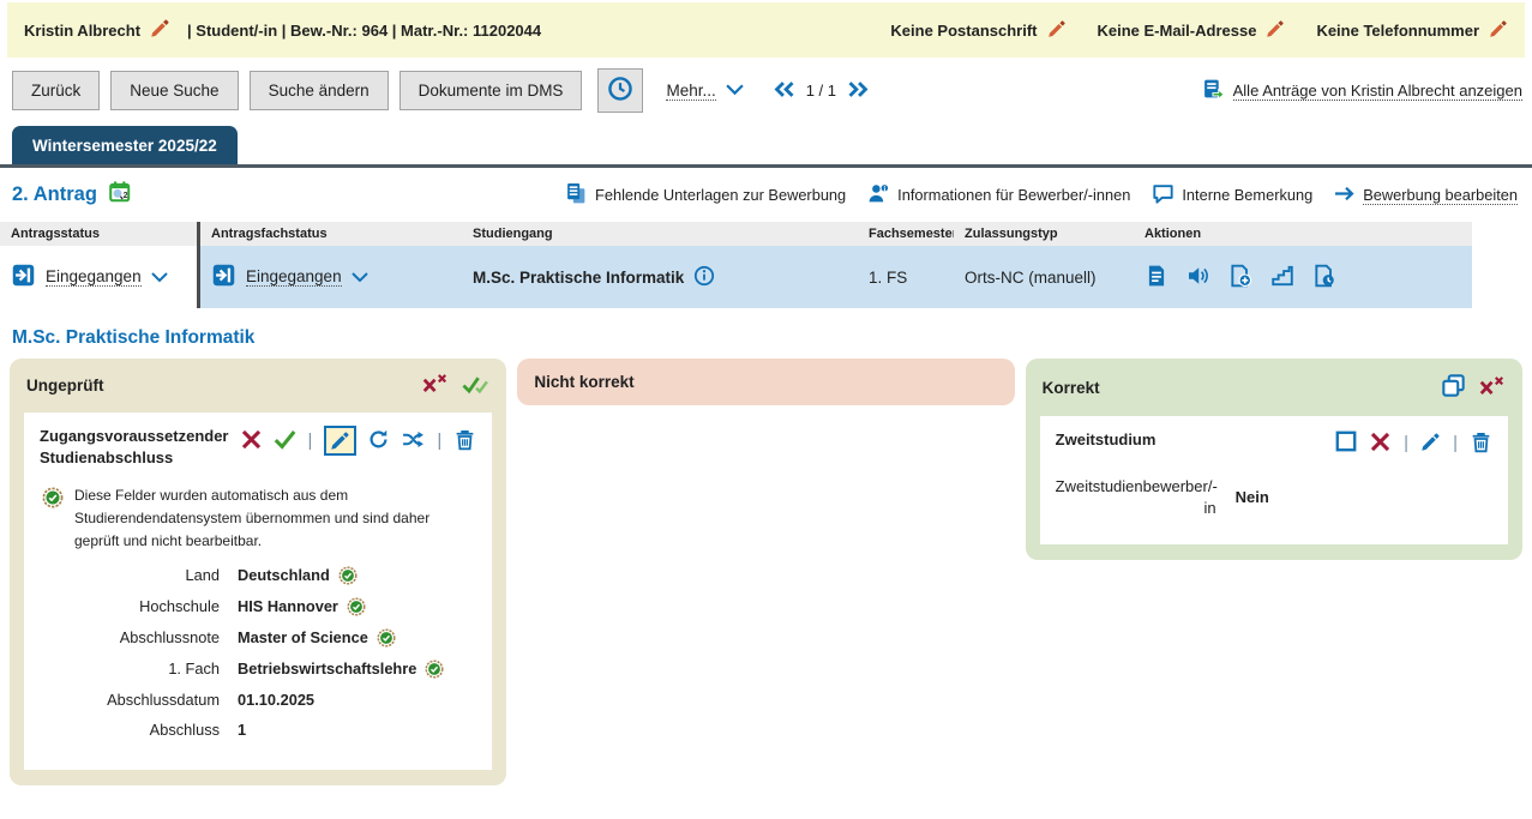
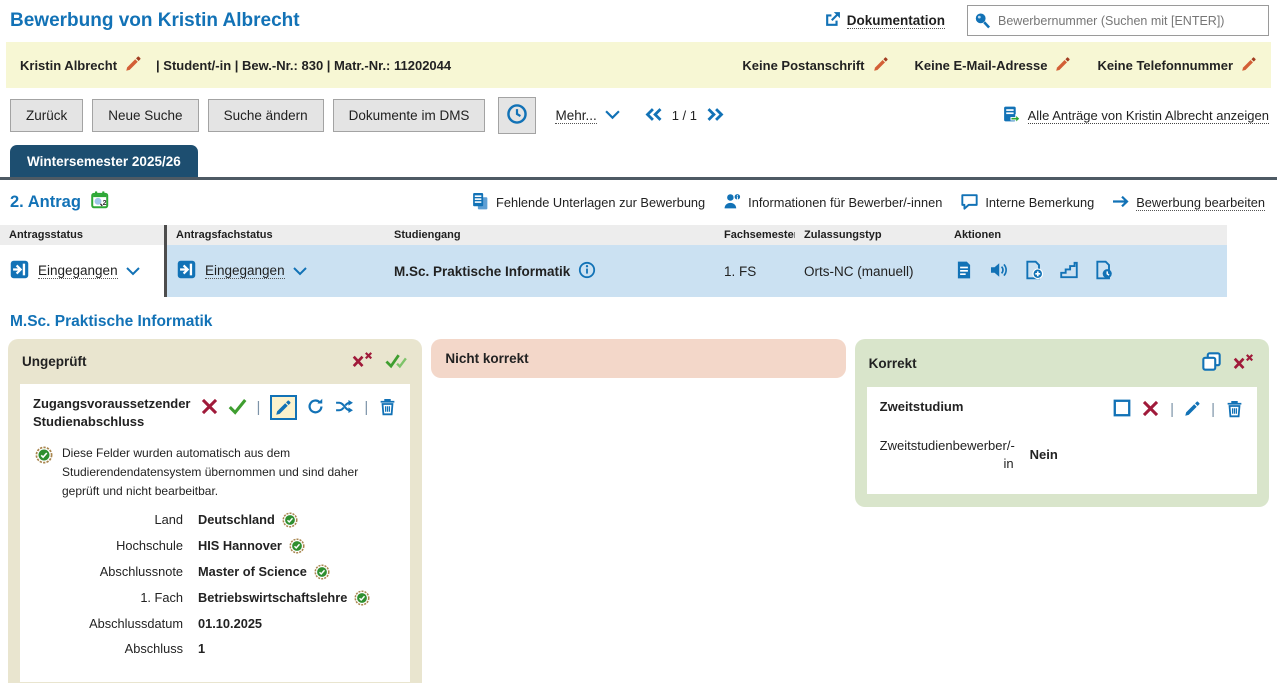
+ Bewerbung von Kristin Albrecht
+ Dokumentation
+ Bewerbernummer (Suchen mit [ENTER])
  Kristin Albrecht
- | Student/-in | Bew.-Nr.: 964 | Matr.-Nr.: 11202044
+ | Student/-in | Bew.-Nr.: 830 | Matr.-Nr.: 11202044
  Keine Postanschrift
  Keine E-Mail-Adresse
  Keine Telefonnummer
  Zurück
  Neue Suche
  Suche ändern
  Dokumente im DMS
  Mehr...
  1 / 1
  Alle Anträge von Kristin Albrecht anzeigen
- Wintersemester 2025/22
+ Wintersemester 2025/26
  2. Antrag
  2
  Fehlende Unterlagen zur Bewerbung
  Informationen für Bewerber/-innen
  Interne Bemerkung
  Bewerbung bearbeiten
  Antragsstatus
  Antragsfachstatus
  Studiengang
  Fachsemeste
  Zulassungstyp
  Aktionen
  Eingegangen
  Eingegangen
  M.Sc. Praktische Informatik
  1. FS
  Orts-NC (manuell)
  M.Sc. Praktische Informatik
  Ungeprüft
  Zugangsvoraussetzender Studienabschluss
  |
  |
  Diese Felder wurden automatisch aus dem Studierendendatensystem übernommen und sind daher geprüft und nicht bearbeitbar.
  Land
  Deutschland
  Hochschule
  HIS Hannover
  Abschlussnote
  Master of Science
  1. Fach
  Betriebswirtschaftslehre
  Abschlussdatum
  01.10.2025
  Abschluss
  1
  Nicht korrekt
  Korrekt
  Zweitstudium
  |
  |
  Zweitstudienbewerber/-in
  Nein
